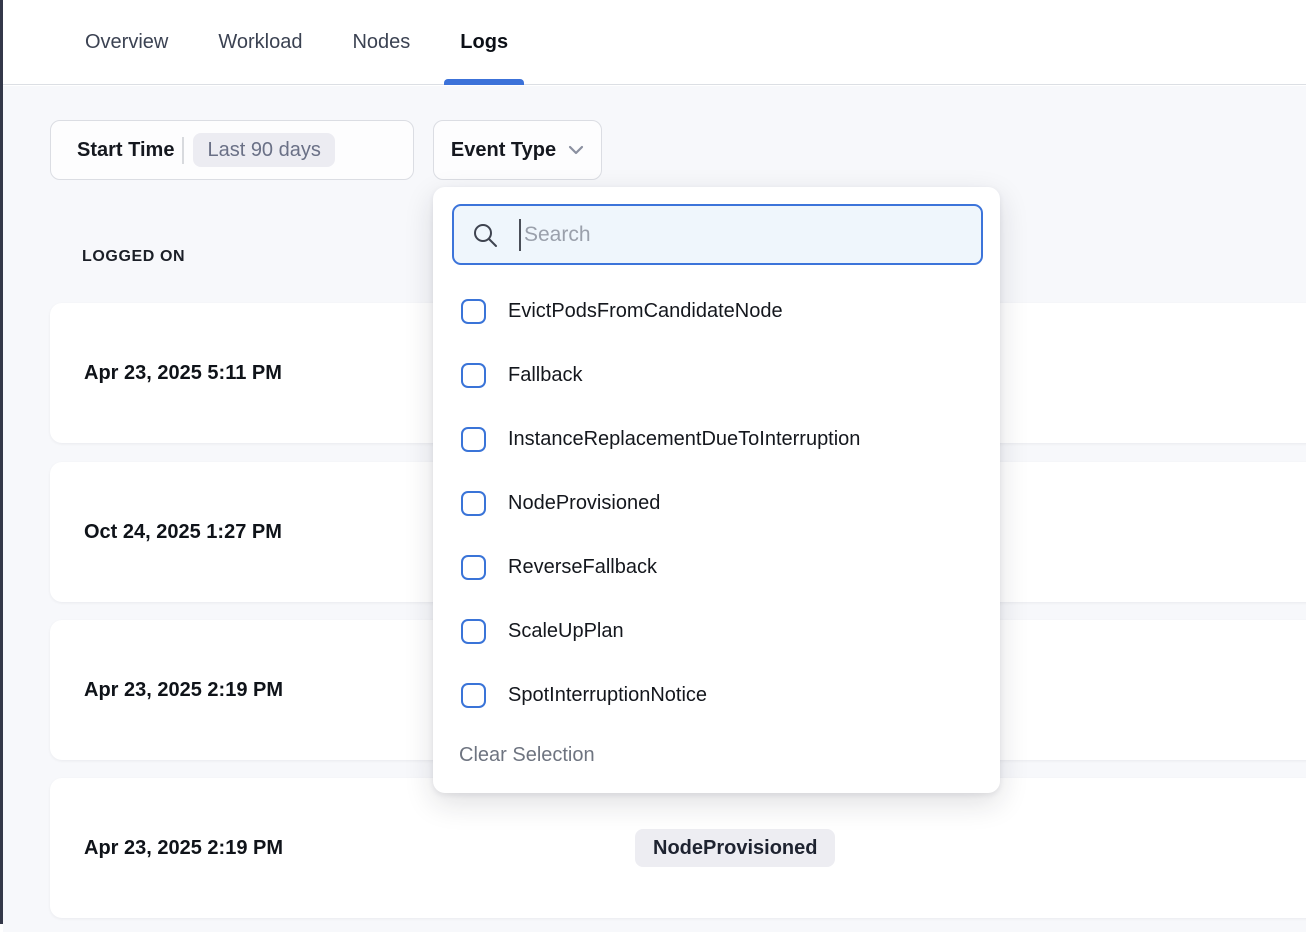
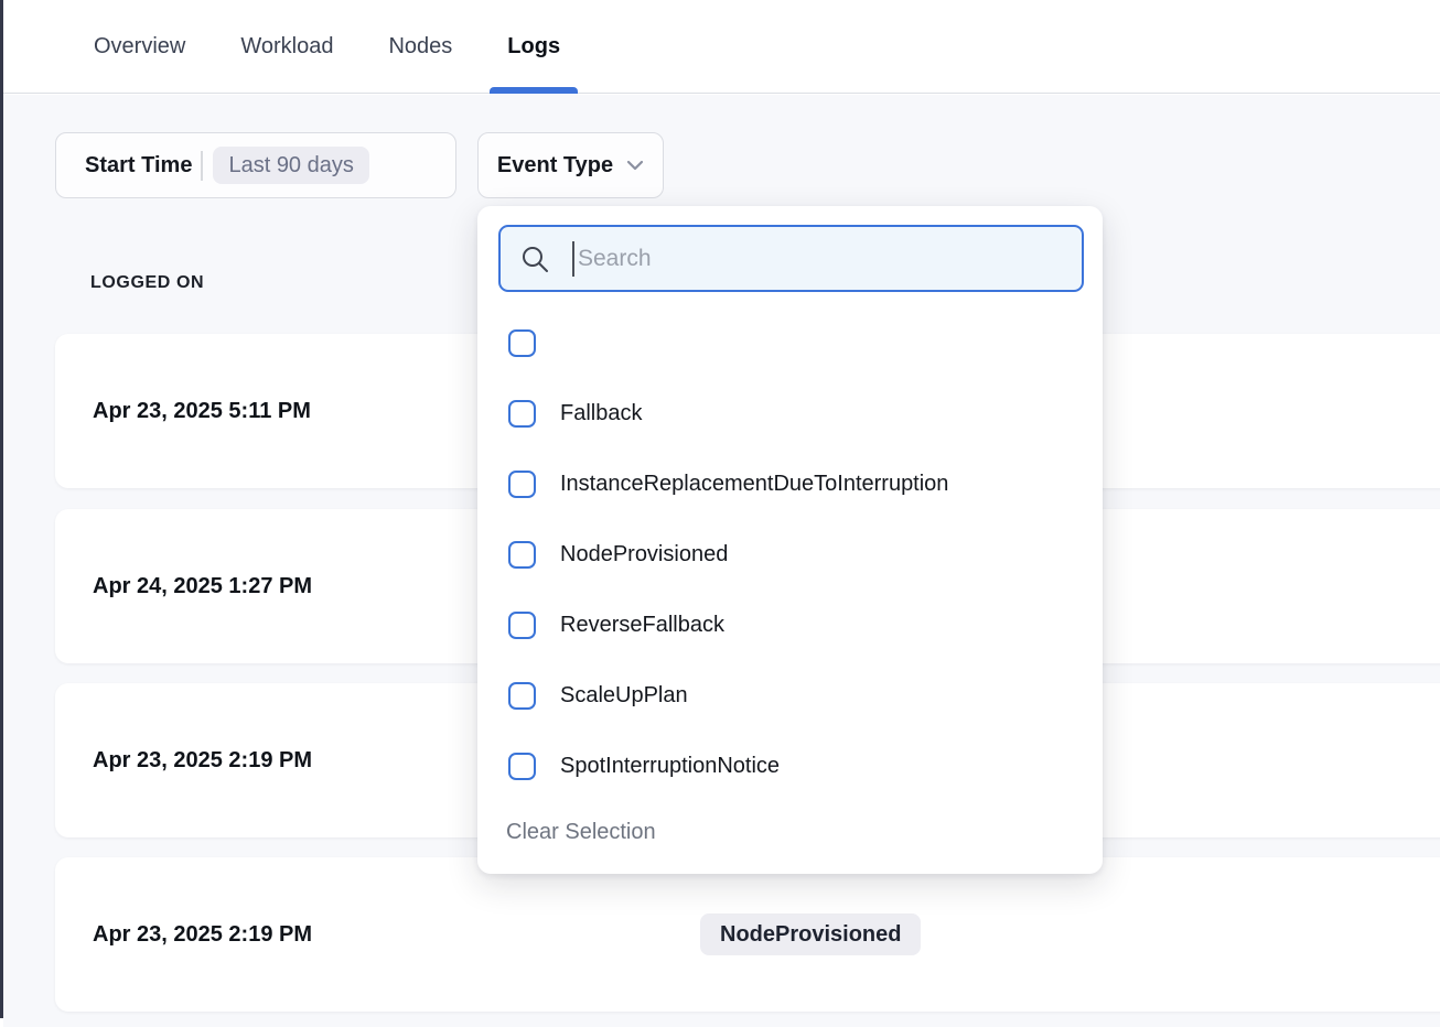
  Overview
  Workload
  Nodes
  Logs
  Start Time
  Last 90 days
  Event Type
  LOGGED ON
  Apr 23, 2025 5:11 PM
- Oct 24, 2025 1:27 PM
+ Apr 24, 2025 1:27 PM
  Apr 23, 2025 2:19 PM
  Apr 23, 2025 2:19 PM
  NodeProvisioned
  Search
- EvictPodsFromCandidateNode
  Fallback
  InstanceReplacementDueToInterruption
  NodeProvisioned
  ReverseFallback
  ScaleUpPlan
  SpotInterruptionNotice
  Clear Selection
